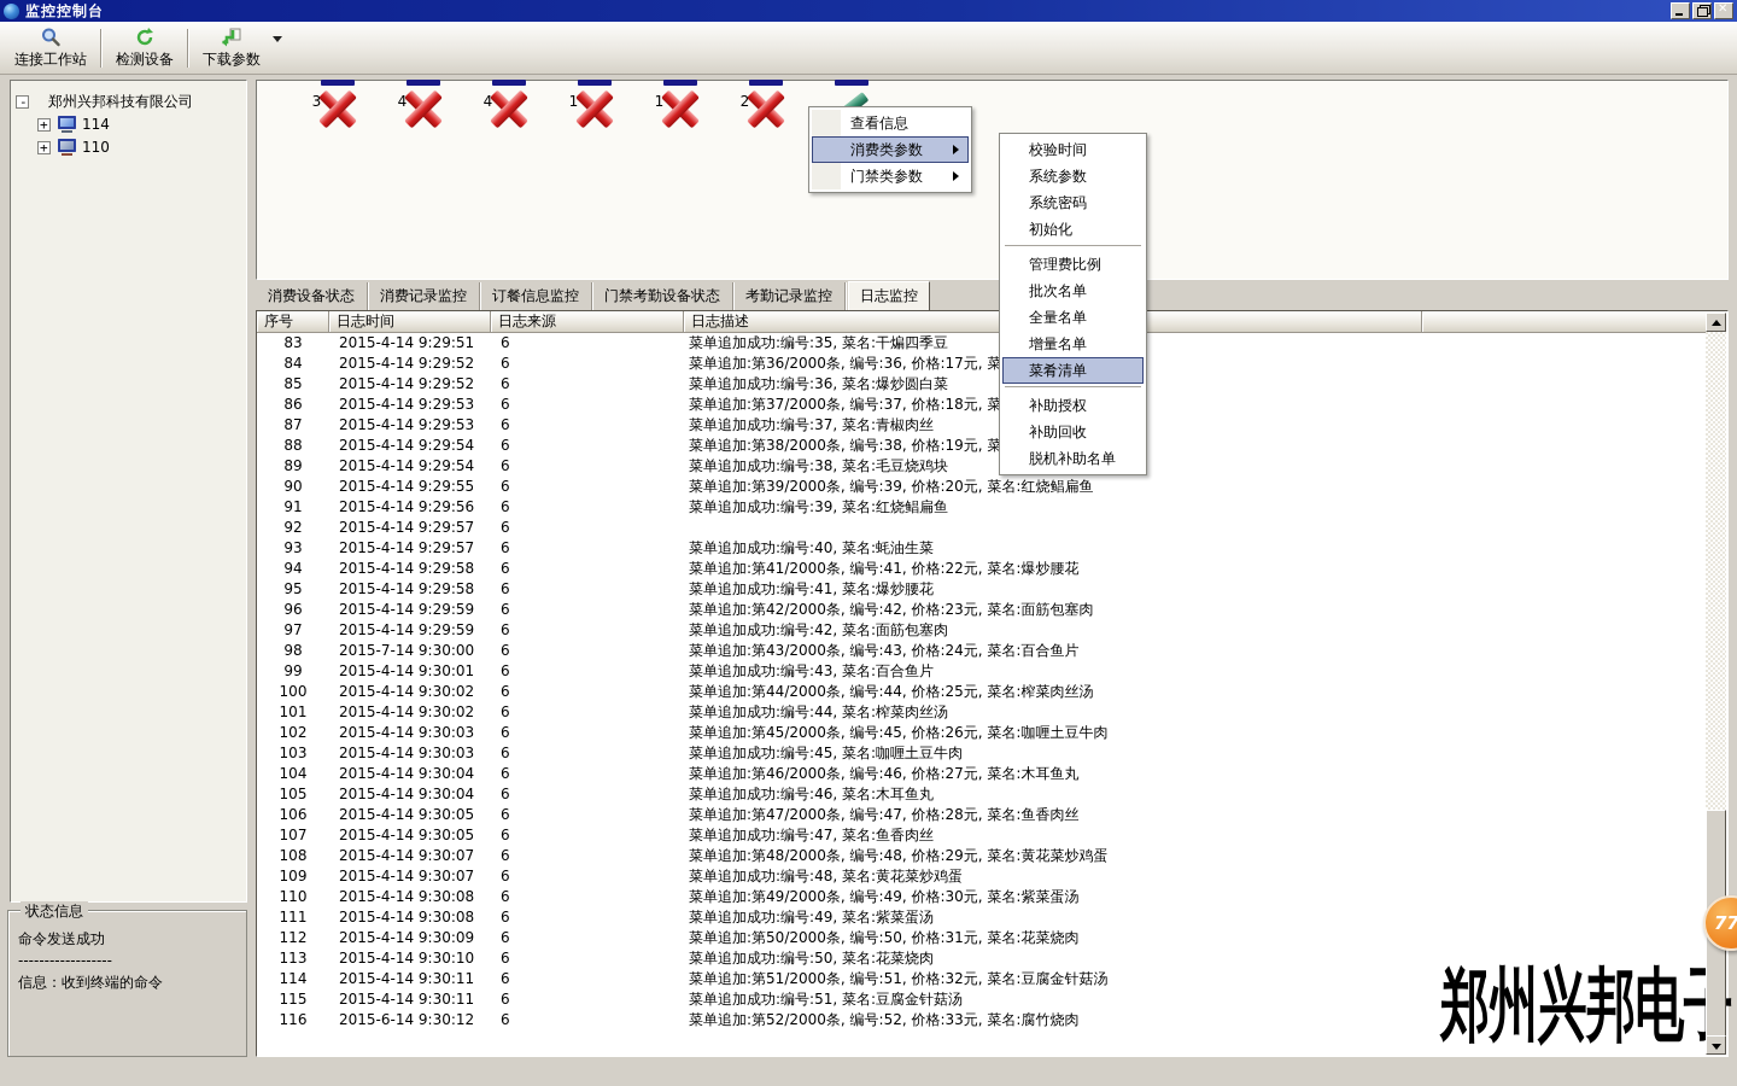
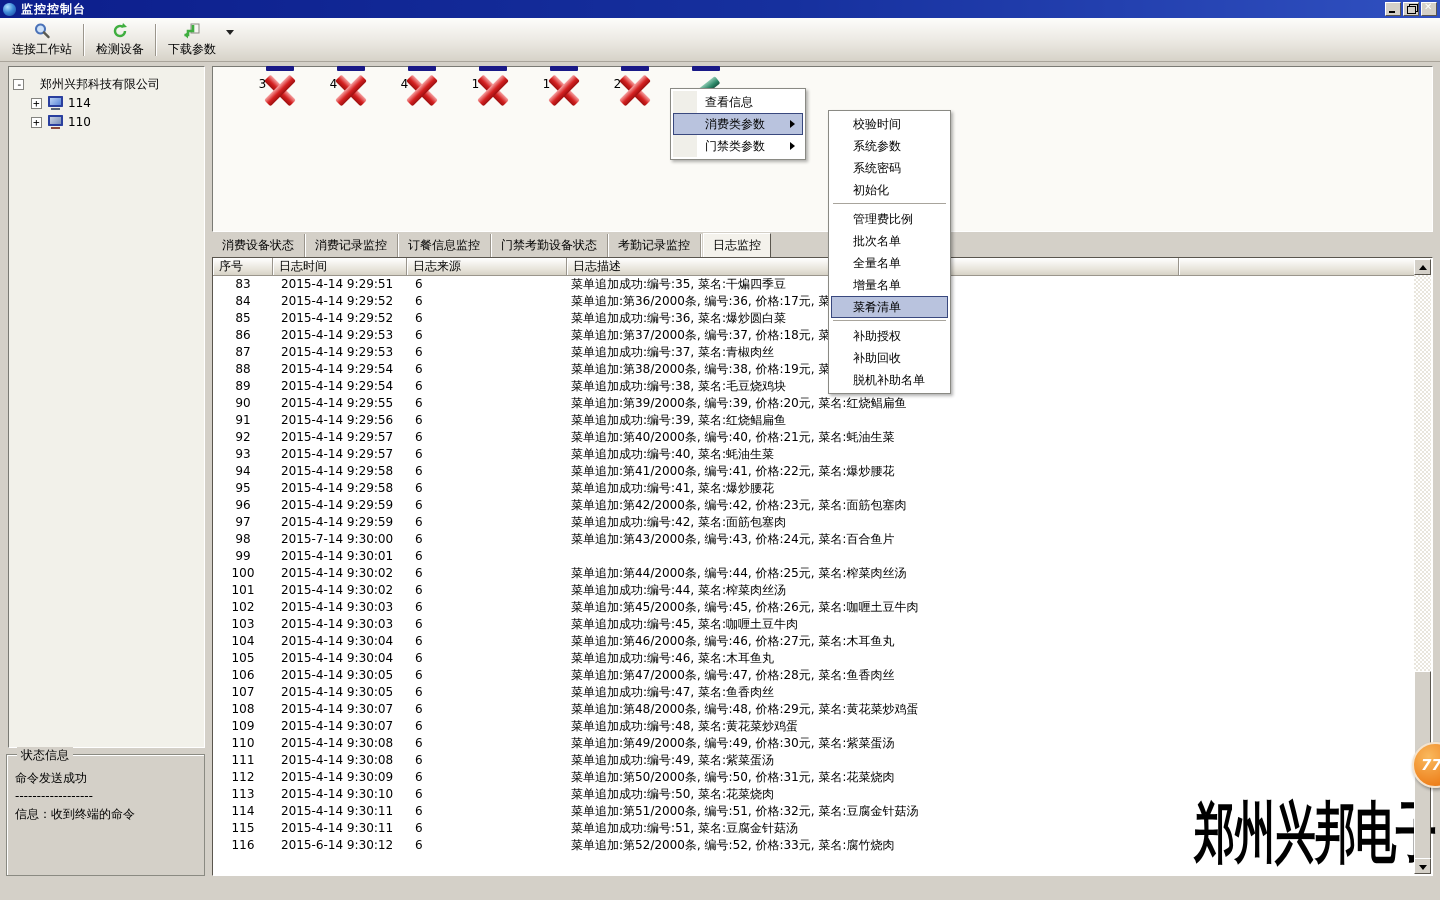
  监控控制台
  连接工作站
  检测设备
  下载参数
  郑州兴邦科技有限公司
  114
  110
  状态信息
  命令发送成功
  ------------------
  信息：收到终端的命令
  3
  4
  4
  1
  1
  2
  消费设备状态
  消费记录监控
  订餐信息监控
  门禁考勤设备状态
  考勤记录监控
  日志监控
  序号
  日志时间
  日志来源
  日志描述
  83
  2015-4-14 9:29:51
  6
  菜单追加成功:编号:35, 菜名:干煸四季豆
  84
  2015-4-14 9:29:52
  6
  菜单追加:第36/2000条, 编号:36, 价格:17元, 菜
  85
  2015-4-14 9:29:52
  6
  菜单追加成功:编号:36, 菜名:爆炒圆白菜
  86
  2015-4-14 9:29:53
  6
  菜单追加:第37/2000条, 编号:37, 价格:18元, 菜
  87
  2015-4-14 9:29:53
  6
  菜单追加成功:编号:37, 菜名:青椒肉丝
  88
  2015-4-14 9:29:54
  6
  菜单追加:第38/2000条, 编号:38, 价格:19元, 菜
  89
  2015-4-14 9:29:54
  6
  菜单追加成功:编号:38, 菜名:毛豆烧鸡块
  90
  2015-4-14 9:29:55
  6
  菜单追加:第39/2000条, 编号:39, 价格:20元, 菜名:红烧鲳扁鱼
  91
  2015-4-14 9:29:56
  6
  菜单追加成功:编号:39, 菜名:红烧鲳扁鱼
  92
  2015-4-14 9:29:57
  6
+ 菜单追加:第40/2000条, 编号:40, 价格:21元, 菜名:蚝油生菜
  93
  2015-4-14 9:29:57
  6
  菜单追加成功:编号:40, 菜名:蚝油生菜
  94
  2015-4-14 9:29:58
  6
  菜单追加:第41/2000条, 编号:41, 价格:22元, 菜名:爆炒腰花
  95
  2015-4-14 9:29:58
  6
  菜单追加成功:编号:41, 菜名:爆炒腰花
  96
  2015-4-14 9:29:59
  6
  菜单追加:第42/2000条, 编号:42, 价格:23元, 菜名:面筋包塞肉
  97
  2015-4-14 9:29:59
  6
  菜单追加成功:编号:42, 菜名:面筋包塞肉
  98
  2015-7-14 9:30:00
  6
  菜单追加:第43/2000条, 编号:43, 价格:24元, 菜名:百合鱼片
  99
  2015-4-14 9:30:01
  6
- 菜单追加成功:编号:43, 菜名:百合鱼片
  100
  2015-4-14 9:30:02
  6
  菜单追加:第44/2000条, 编号:44, 价格:25元, 菜名:榨菜肉丝汤
  101
  2015-4-14 9:30:02
  6
  菜单追加成功:编号:44, 菜名:榨菜肉丝汤
  102
  2015-4-14 9:30:03
  6
  菜单追加:第45/2000条, 编号:45, 价格:26元, 菜名:咖喱土豆牛肉
  103
  2015-4-14 9:30:03
  6
  菜单追加成功:编号:45, 菜名:咖喱土豆牛肉
  104
  2015-4-14 9:30:04
  6
  菜单追加:第46/2000条, 编号:46, 价格:27元, 菜名:木耳鱼丸
  105
  2015-4-14 9:30:04
  6
  菜单追加成功:编号:46, 菜名:木耳鱼丸
  106
  2015-4-14 9:30:05
  6
  菜单追加:第47/2000条, 编号:47, 价格:28元, 菜名:鱼香肉丝
  107
  2015-4-14 9:30:05
  6
  菜单追加成功:编号:47, 菜名:鱼香肉丝
  108
  2015-4-14 9:30:07
  6
  菜单追加:第48/2000条, 编号:48, 价格:29元, 菜名:黄花菜炒鸡蛋
  109
  2015-4-14 9:30:07
  6
  菜单追加成功:编号:48, 菜名:黄花菜炒鸡蛋
  110
  2015-4-14 9:30:08
  6
  菜单追加:第49/2000条, 编号:49, 价格:30元, 菜名:紫菜蛋汤
  111
  2015-4-14 9:30:08
  6
  菜单追加成功:编号:49, 菜名:紫菜蛋汤
  112
  2015-4-14 9:30:09
  6
  菜单追加:第50/2000条, 编号:50, 价格:31元, 菜名:花菜烧肉
  113
  2015-4-14 9:30:10
  6
  菜单追加成功:编号:50, 菜名:花菜烧肉
  114
  2015-4-14 9:30:11
  6
  菜单追加:第51/2000条, 编号:51, 价格:32元, 菜名:豆腐金针菇汤
  115
  2015-4-14 9:30:11
  6
  菜单追加成功:编号:51, 菜名:豆腐金针菇汤
  116
  2015-6-14 9:30:12
  6
  菜单追加:第52/2000条, 编号:52, 价格:33元, 菜名:腐竹烧肉
  查看信息
  消费类参数
  门禁类参数
  校验时间
  系统参数
  系统密码
  初始化
  管理费比例
  批次名单
  全量名单
  增量名单
  菜肴清单
  补助授权
  补助回收
  脱机补助名单
  郑州兴邦电
  77
